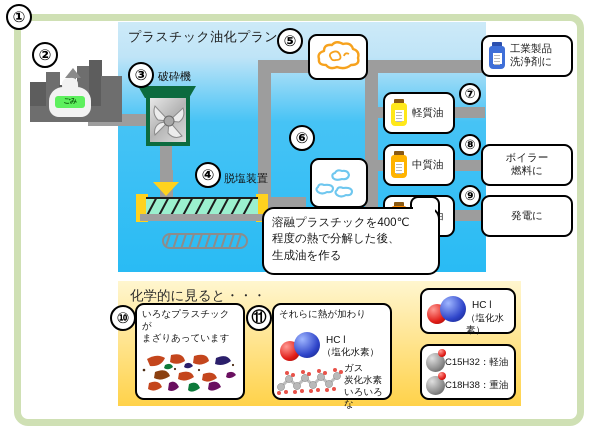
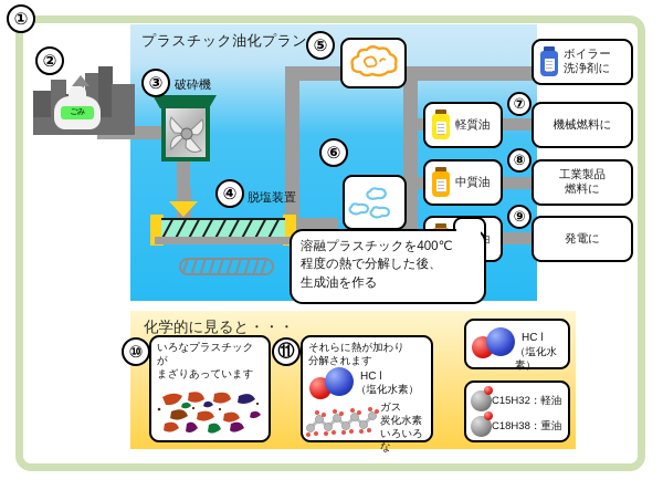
  プラスチック油化プラン
  ①
  ②
  ③
  破砕機
  ④
  脱塩装置
  ⑤
  ⑥
  軽質油
  中質油
- 工業製品
+ ボイラー
  洗浄剤に
  ⑦
+ 機械燃料に
  ⑧
- ボイラー
+ 工業製品
  燃料に
  ⑨
  発電に
  溶融プラスチックを400℃
  程度の熱で分解した後、
  生成油を作る
  化学的に見ると・・・
  ⑩
  いろなプラスチックが
  まざりあっています
  ⑪
  それらに熱が加わり
+ 分解されます
  HC l
  （塩化水素）
  ガス
  炭化水素
  いろいろな
  HC l
  （塩化水素）
  C15H32
  ：
  軽油
  C18H38
  ：
  重油
